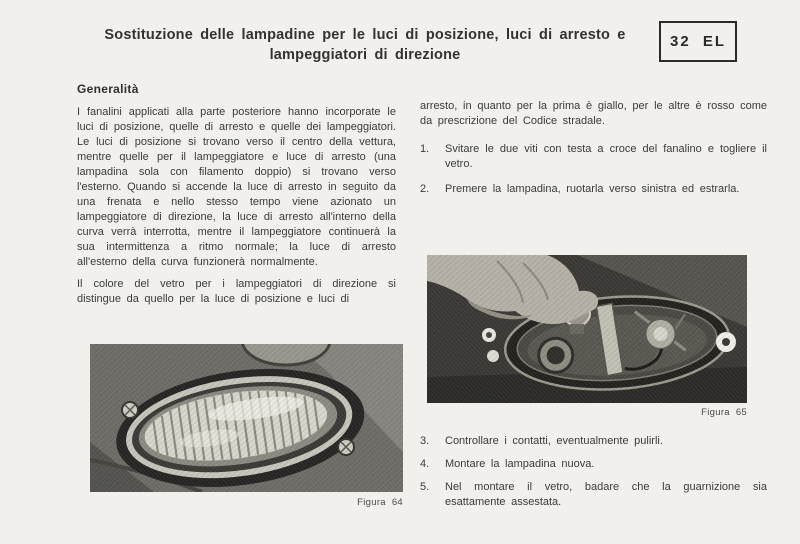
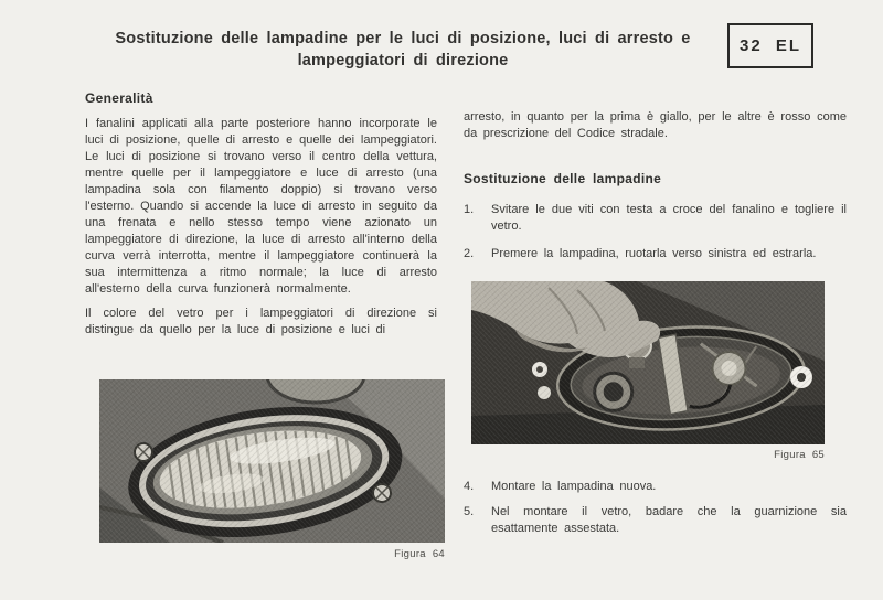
  Sostituzione delle lampadine per le luci di posizione, luci di arresto e
  lampeggiatori di direzione
  32 EL
  Generalità
  I fanalini applicati alla parte posteriore hanno incorporate le luci di posizione, quelle di arresto e quelle dei lampeggiatori. Le luci di posizione si trovano verso il centro della vettura, mentre quelle per il lampeggiatore e luce di arresto (una lampadina sola con filamento doppio) si trovano verso l'esterno. Quando si accende la luce di arresto in seguito da una frenata e nello stesso tempo viene azionato un lampeggiatore di direzione, la luce di arresto all'interno della curva verrà interrotta, mentre il lampeggiatore continuerà la sua intermittenza a ritmo normale; la luce di arresto all'esterno della curva funzionerà normalmente.
  Il colore del vetro per i lampeggiatori di direzione si distingue da quello per la luce di posizione e luci di
  arresto, in quanto per la prima è giallo, per le altre è rosso come da prescrizione del Codice stradale.
+ Sostituzione delle lampadine
  1.
  Svitare le due viti con testa a croce del fanalino e togliere il vetro.
  2.
  Premere la lampadina, ruotarla verso sinistra ed estrarla.
  Figura 64
  Figura 65
- 3.
- Controllare i contatti, eventualmente pulirli.
  4.
  Montare la lampadina nuova.
  5.
  Nel montare il vetro, badare che la guarnizione sia esattamente assestata.
